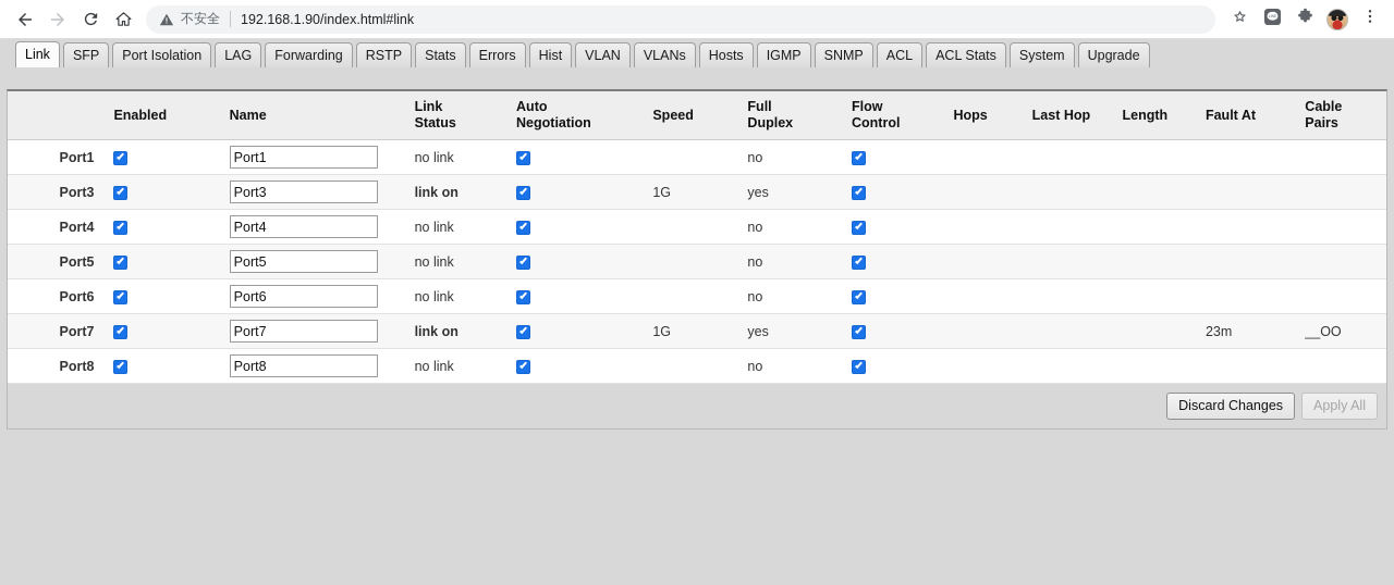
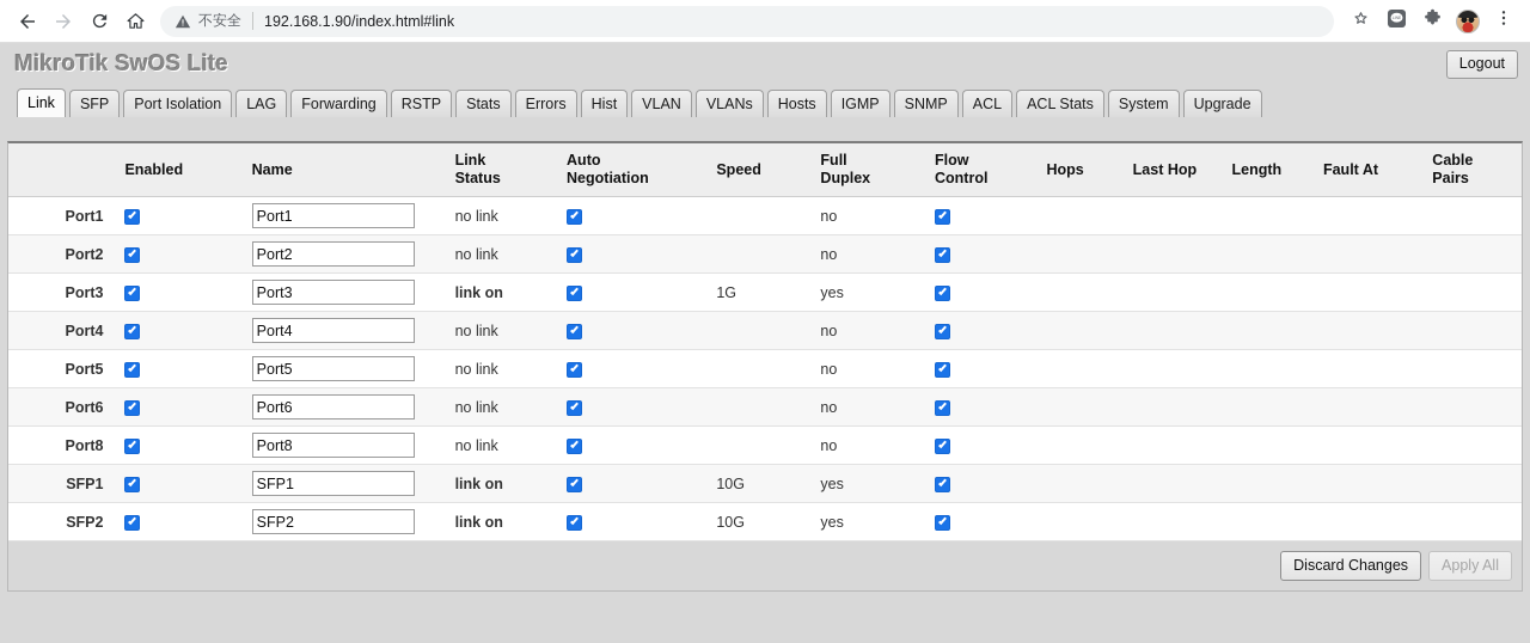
  不安全
  192.168.1.90/index.html#link
+ MikroTik SwOS Lite
+ Logout
  Link
  SFP
  Port Isolation
  LAG
  Forwarding
  RSTP
  Stats
  Errors
  Hist
  VLAN
  VLANs
  Hosts
  IGMP
  SNMP
  ACL
  ACL Stats
  System
  Upgrade
  	Enabled	Name	Link Status	Auto Negotiation	Speed	Full Duplex	Flow Control	Hops	Last Hop	Length	Fault At	Cable Pairs
  Port1		Port1	no link			no
+ Port2		Port2	no link			no
  Port3		Port3	link on		1G	yes
  Port4		Port4	no link			no
  Port5		Port5	no link			no
  Port6		Port6	no link			no
- Port7		Port7	link on		1G	yes					23m	__OO
  Port8		Port8	no link			no
+ SFP1		SFP1	link on		10G	yes
+ SFP2		SFP2	link on		10G	yes
  Discard Changes
  Apply All
